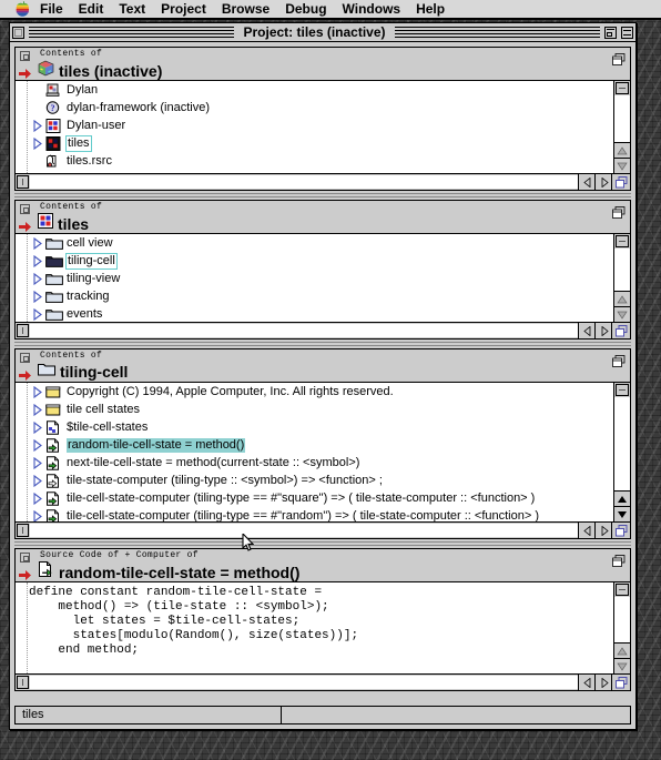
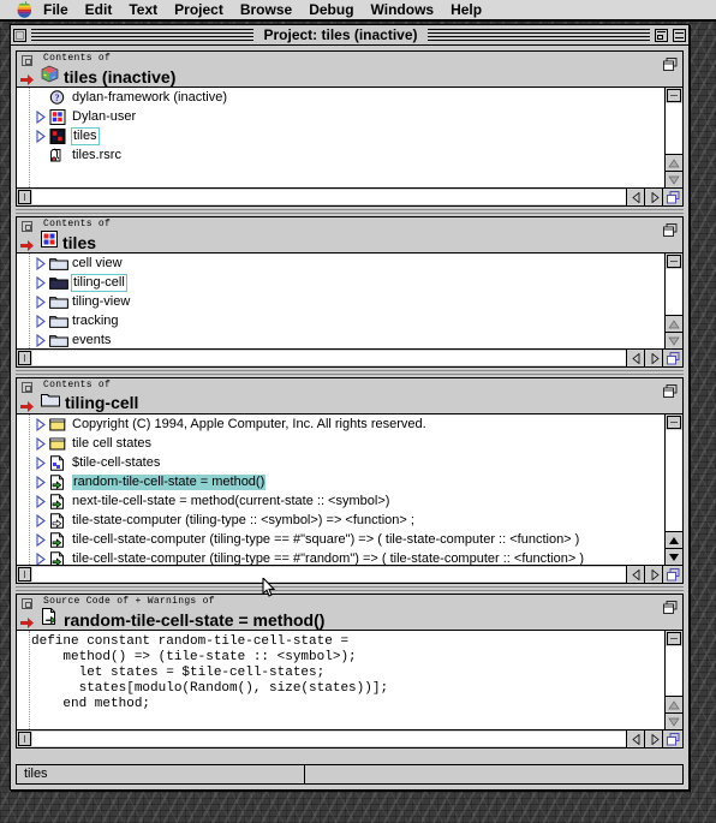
  File
  Edit
  Text
  Project
  Browse
  Debug
  Windows
  Help
  Project: tiles (inactive)
  Contents of
  tiles (inactive)
- Dylan
  ?
  dylan-framework (inactive)
  Dylan-user
  tiles
  tiles.rsrc
  Contents of
  tiles
  cell view
  tiling-cell
  tiling-view
  tracking
  events
  Contents of
  tiling-cell
  Copyright (C) 1994, Apple Computer, Inc. All rights reserved.
  tile cell states
  $tile-cell-states
  random-tile-cell-state = method()
  next-tile-cell-state = method(current-state :: <symbol>)
  tile-state-computer (tiling-type :: <symbol>) => <function> ;
  tile-cell-state-computer (tiling-type == #"square") => ( tile-state-computer :: <function> )
  tile-cell-state-computer (tiling-type == #"random") => ( tile-state-computer :: <function> )
- Source Code of + Computer of
+ Source Code of + Warnings of
  random-tile-cell-state = method()
  define constant random-tile-cell-state =
  method() => (tile-state :: <symbol>);
  let states = $tile-cell-states;
  states[modulo(Random(), size(states))];
  end method;
  tiles
